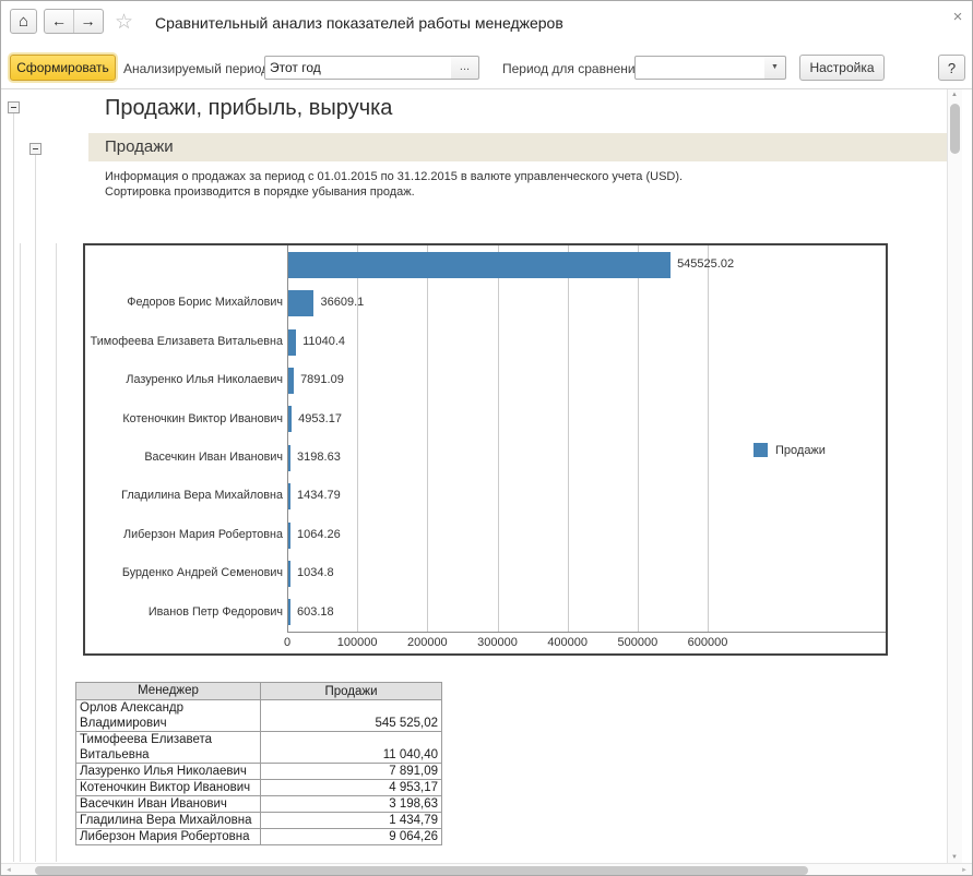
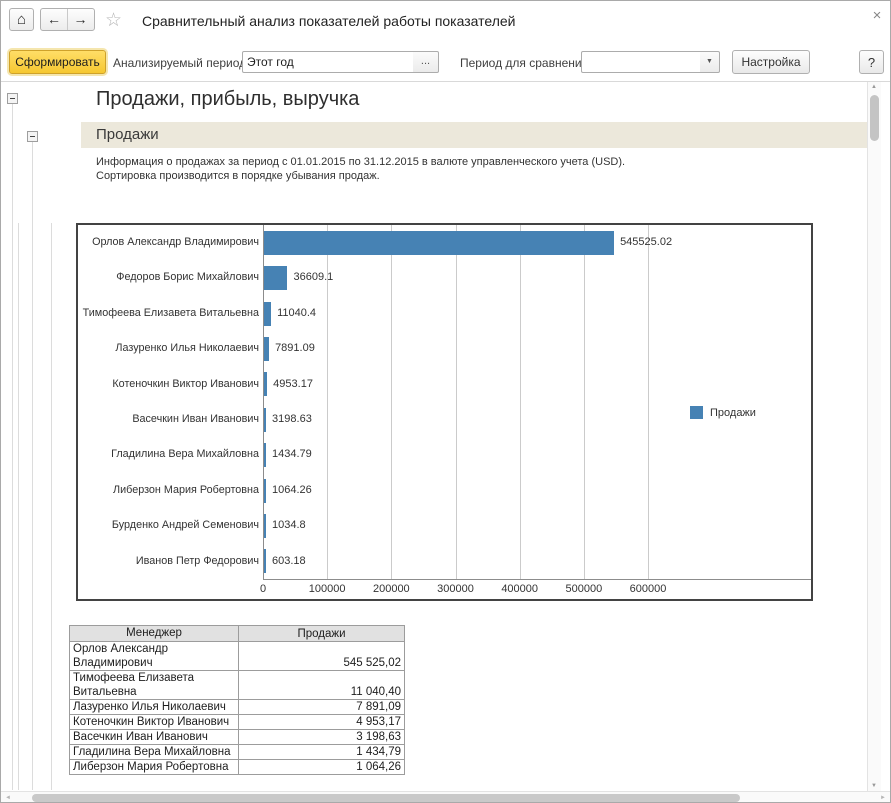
  ⌂
  ←
  →
  ☆
- Сравнительный анализ показателей работы менеджеров
+ Сравнительный анализ показателей работы показателей
  ×
  Сформировать
  Анализируемый перио
  Этот год
  ...
  Период для сравнени
  Настройка
  ?
  Продажи, прибыль, выручка
  Продажи
  Информация о продажах за период с 01.01.2015 по 31.12.2015 в валюте управленческого учета (USD).
  Сортировка производится в порядке убывания продаж.
  Продажи
  0
  100000
  200000
  300000
  400000
  500000
  600000
+ Орлов Александр Владимирович
  545525.02
  Федоров Борис Михайлович
  36609.1
  Тимофеева Елизавета Витальевна
  11040.4
  Лазуренко Илья Николаевич
  7891.09
  Котеночкин Виктор Иванович
  4953.17
  Васечкин Иван Иванович
  3198.63
  Гладилина Вера Михайловна
  1434.79
  Либерзон Мария Робертовна
  1064.26
  Бурденко Андрей Семенович
  1034.8
  Иванов Петр Федорович
  603.18
  Менеджер	Продажи
  Орлов Александр Владимирович	545 525,02
  Тимофеева Елизавета Витальевна	11 040,40
  Лазуренко Илья Николаевич	7 891,09
  Котеночкин Виктор Иванович	4 953,17
  Васечкин Иван Иванович	3 198,63
  Гладилина Вера Михайловна	1 434,79
- Либерзон Мария Робертовна	9 064,26
+ Либерзон Мария Робертовна	1 064,26
